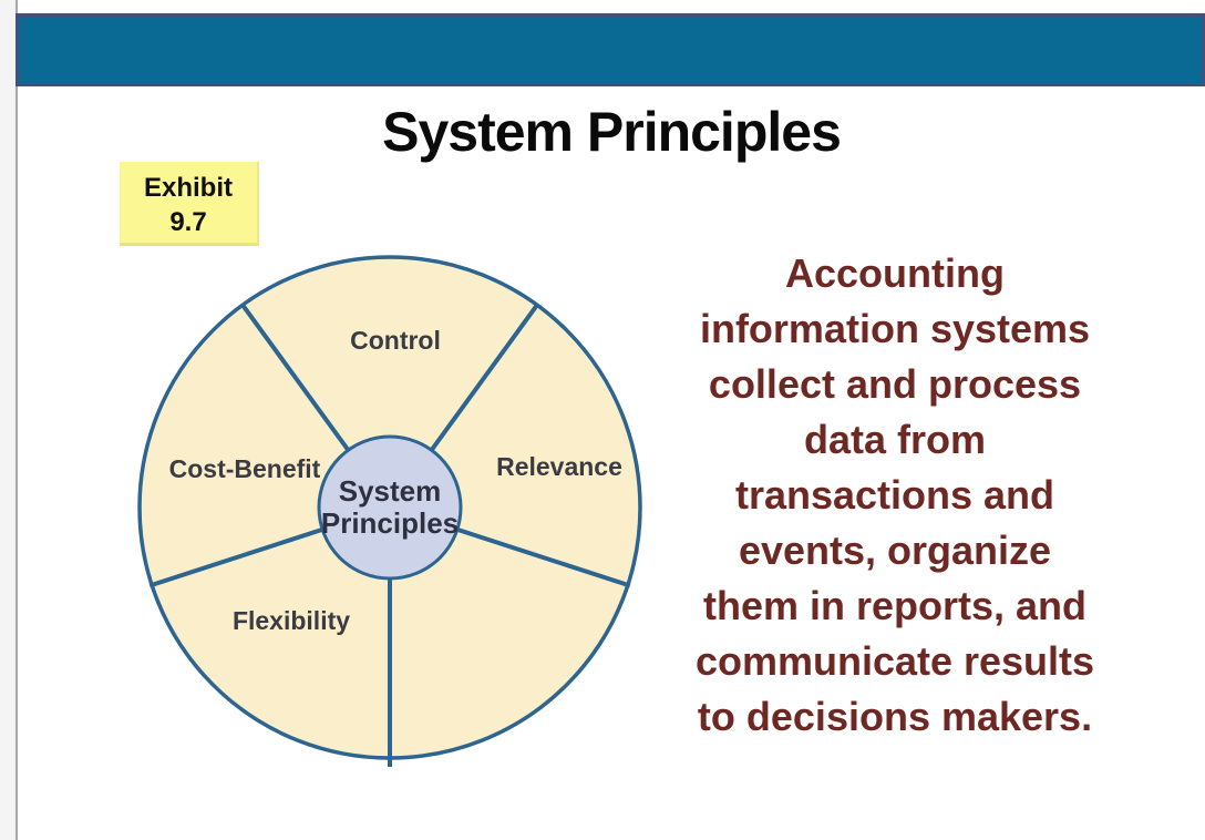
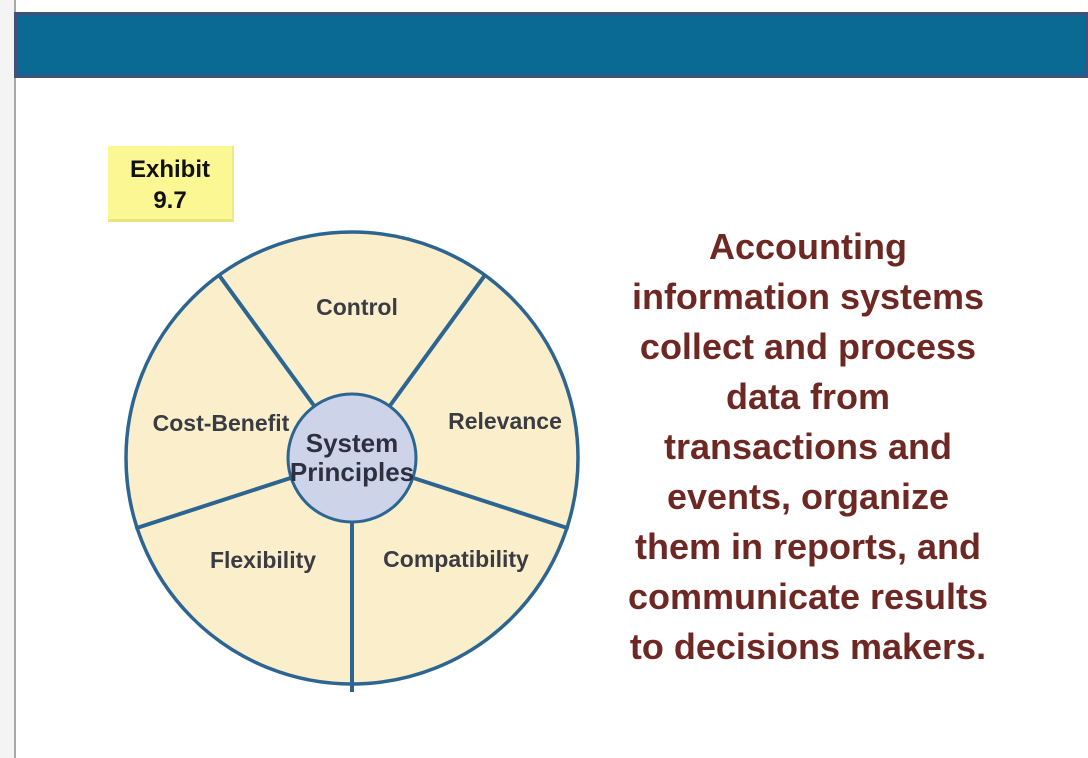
- System Principles
  Exhibit
  9.7
  System
  Principles
  Control
  Relevance
  Cost-Benefit
  Flexibility
+ Compatibility
  Accounting
  information systems
  collect and process
  data from
  transactions and
  events, organize
  them in reports, and
  communicate results
  to decisions makers.
